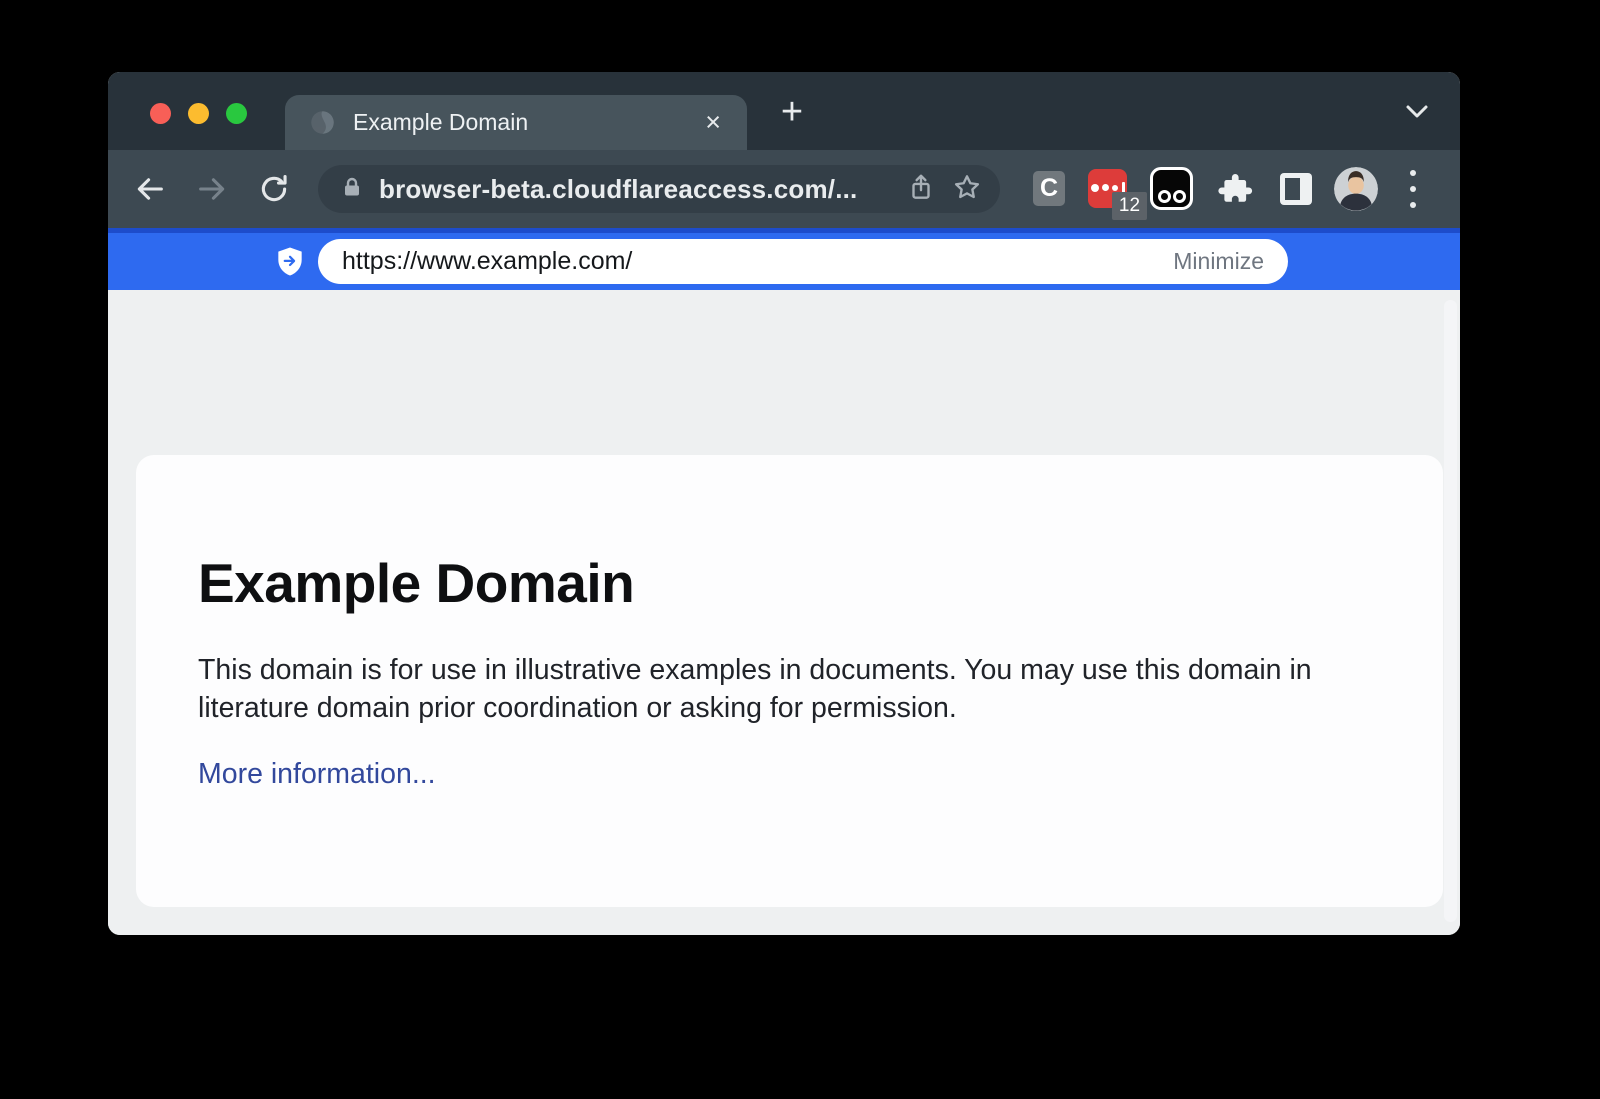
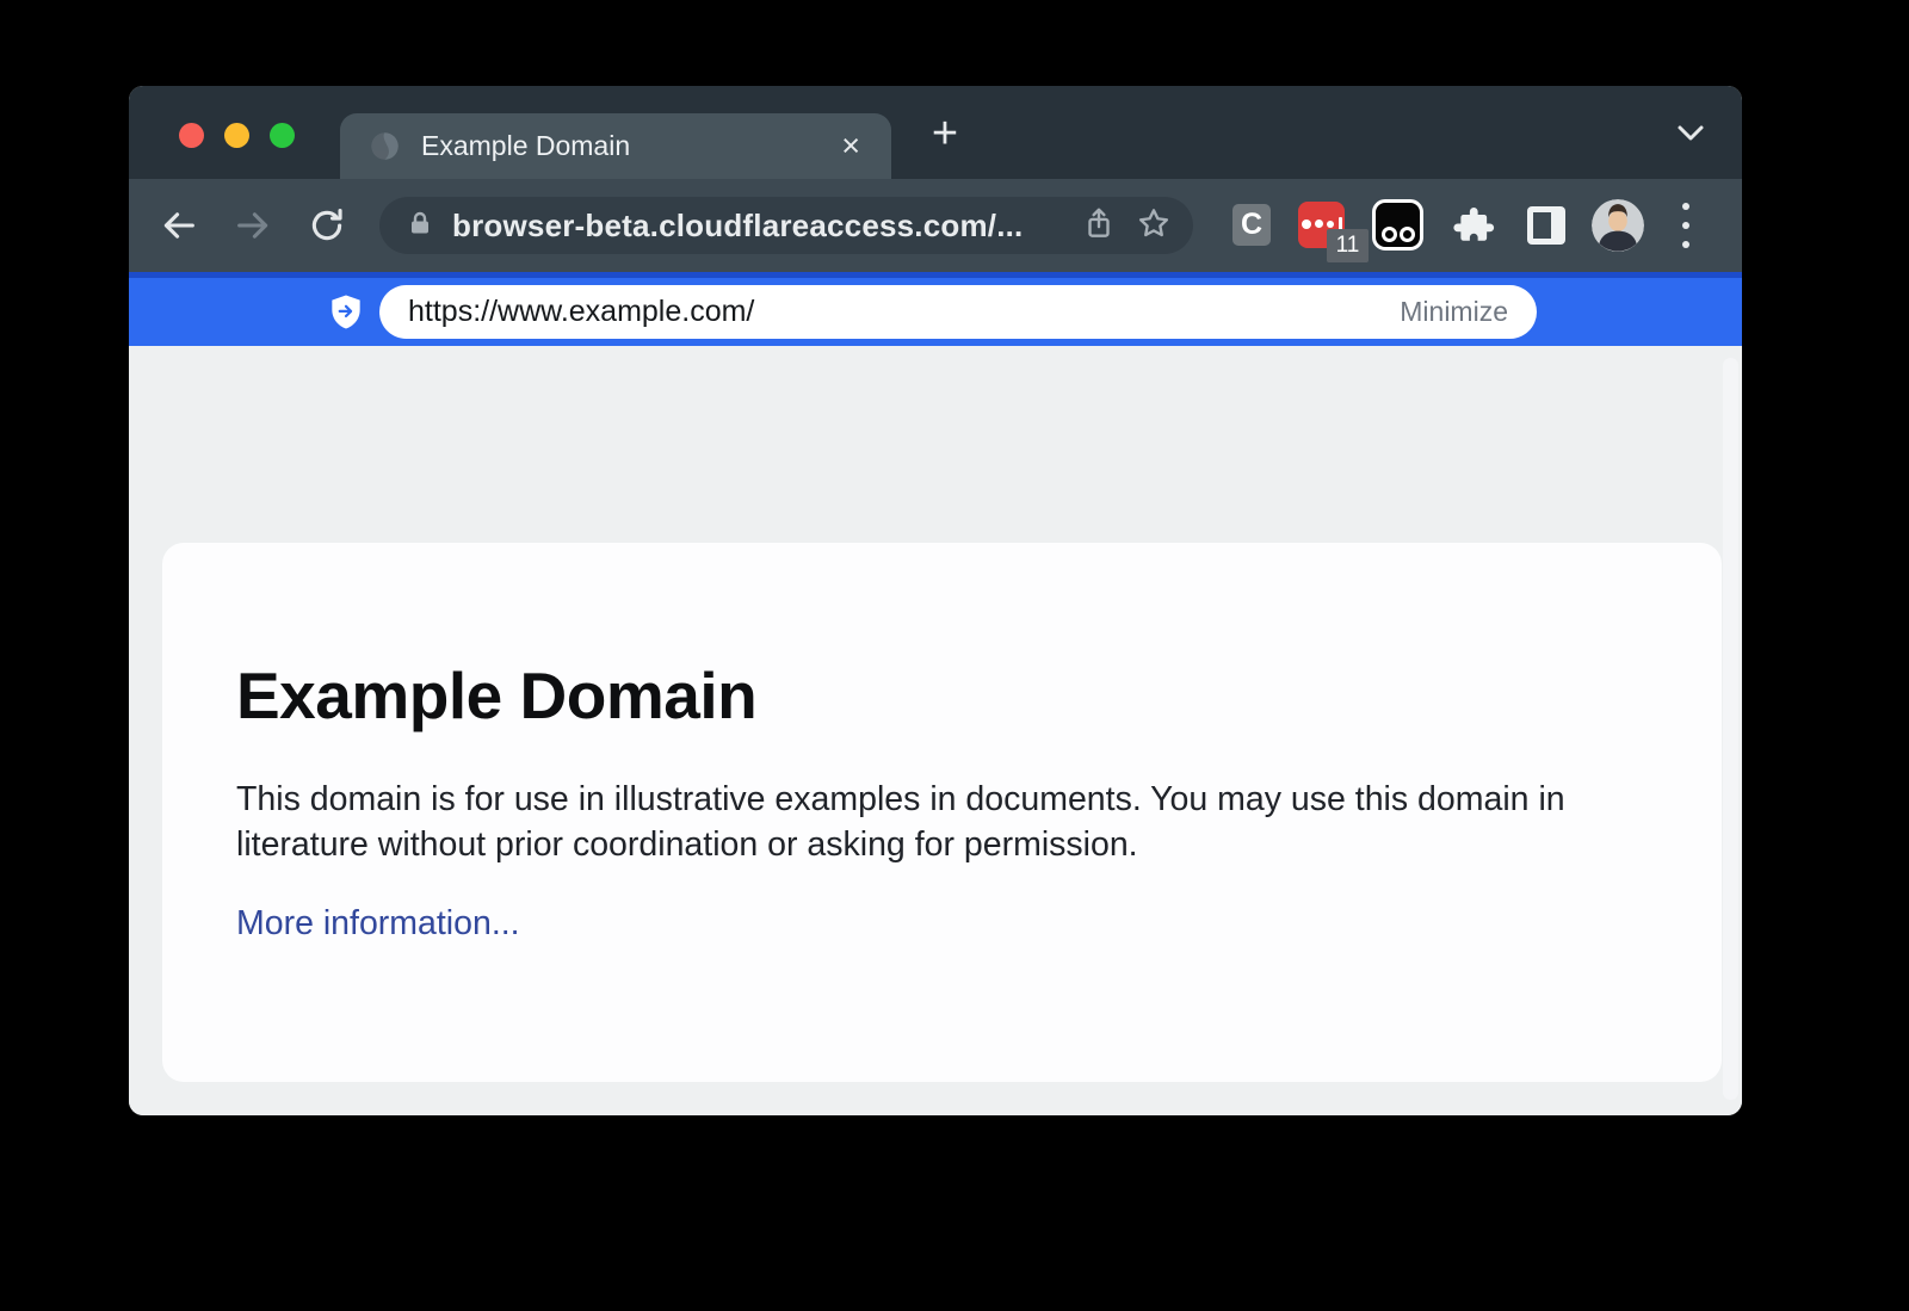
  Example Domain
  ×
  +
  browser-beta.cloudflareaccess.com/...
  C
- 12
+ 11
  https://www.example.com/
  Minimize
  Example Domain
- This domain is for use in illustrative examples in documents. You may use this domain in literature domain prior coordination or asking for permission.
+ This domain is for use in illustrative examples in documents. You may use this domain in literature without prior coordination or asking for permission.
  More information...
